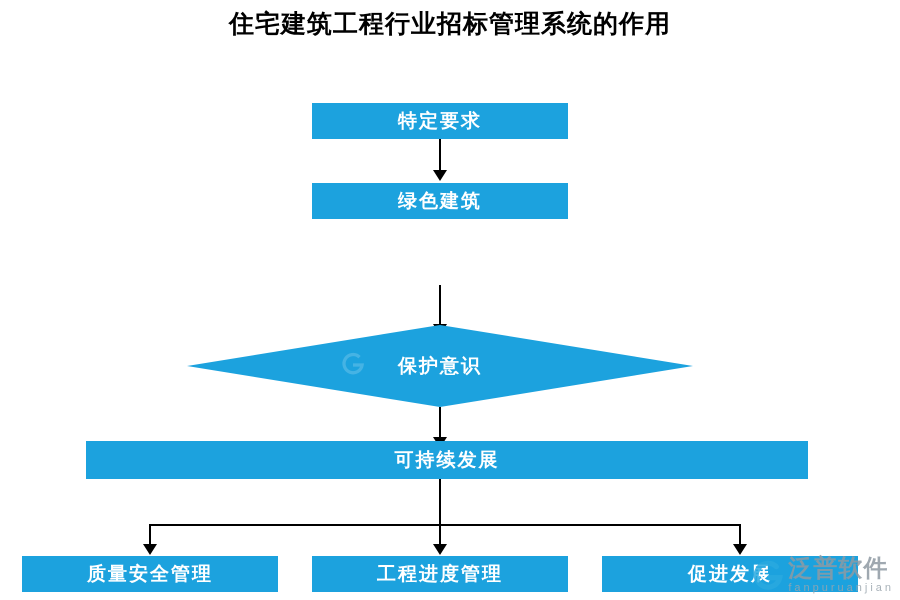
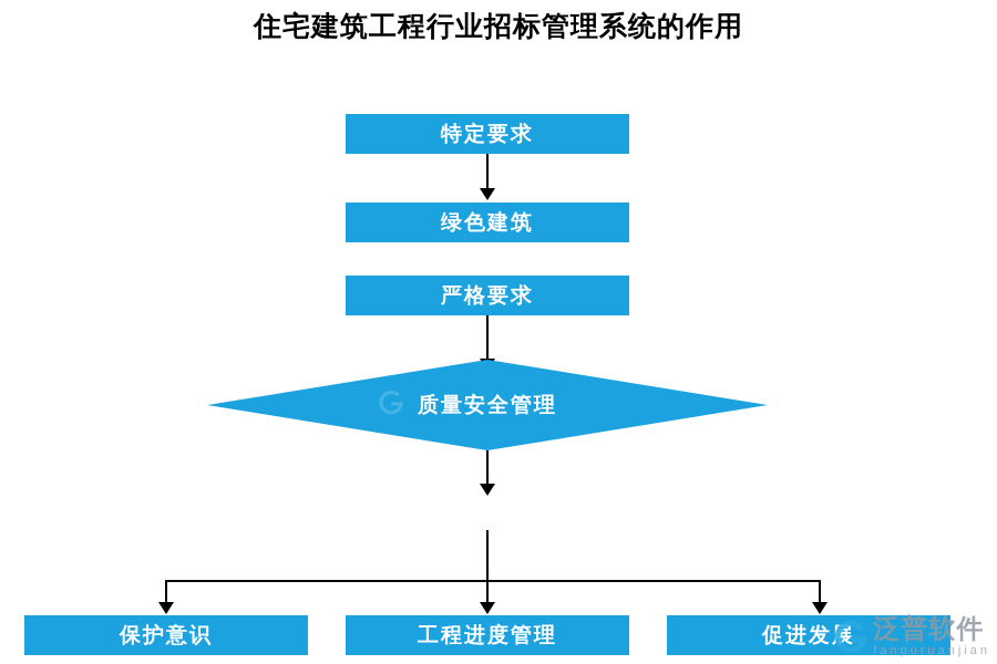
  住宅建筑工程行业招标管理系统的作用
  特定要求
  绿色建筑
+ 严格要求
- 保护意识
+ 质量安全管理
- 可持续发展
- 质量安全管理
+ 保护意识
  工程进度管理
  促进发展
  泛普软件
  fanpuruanjian
